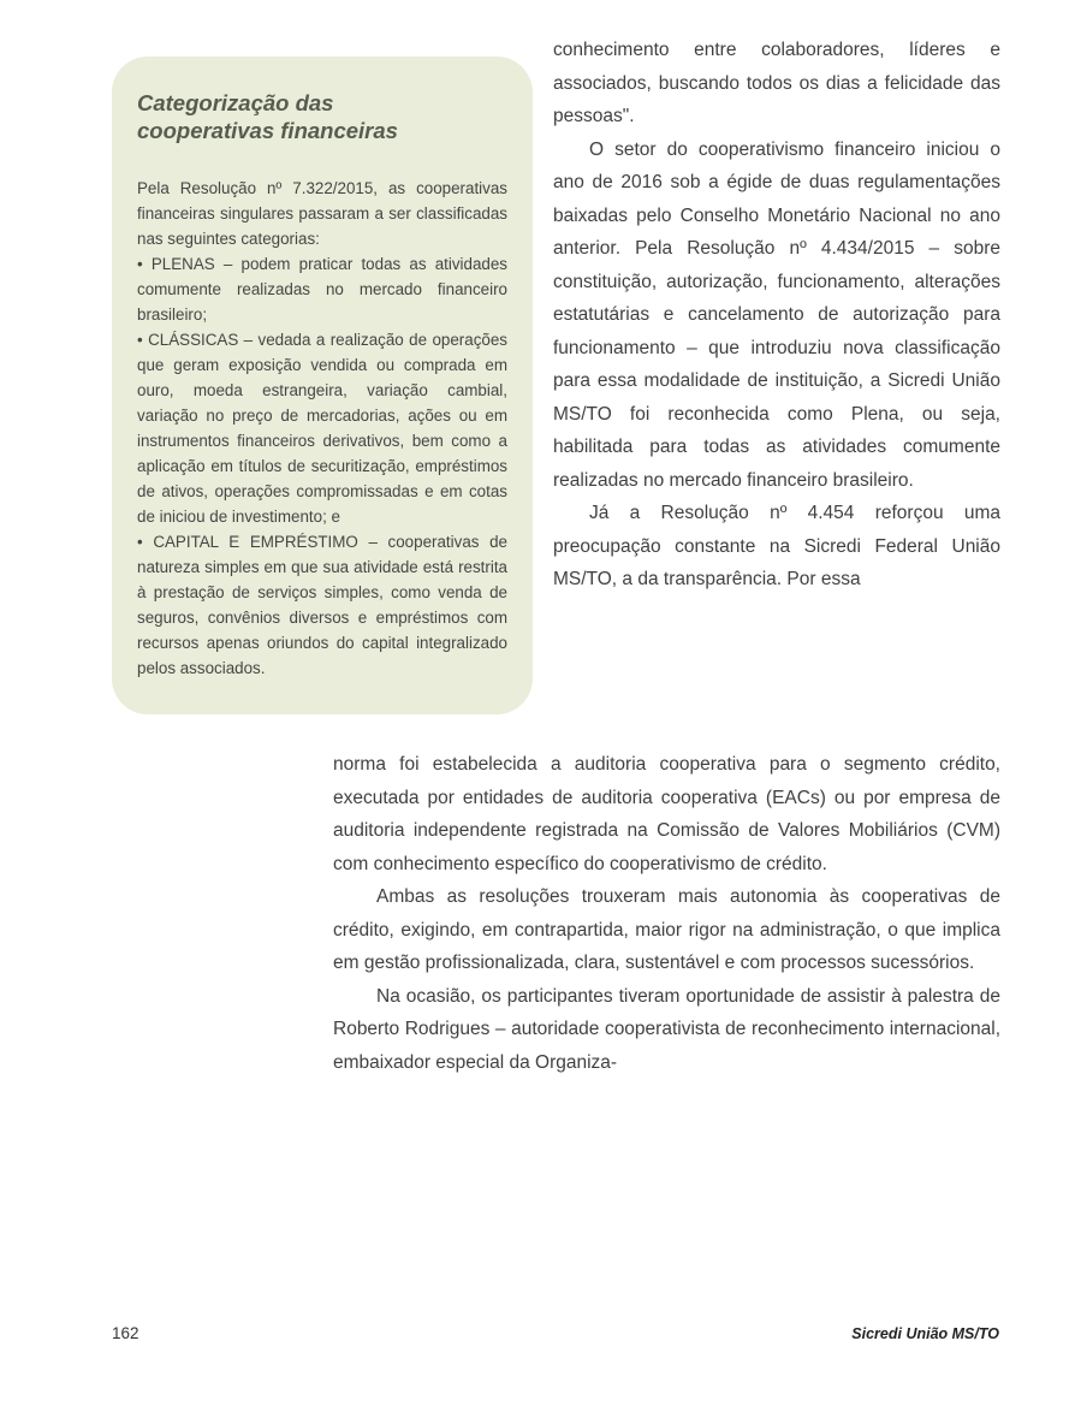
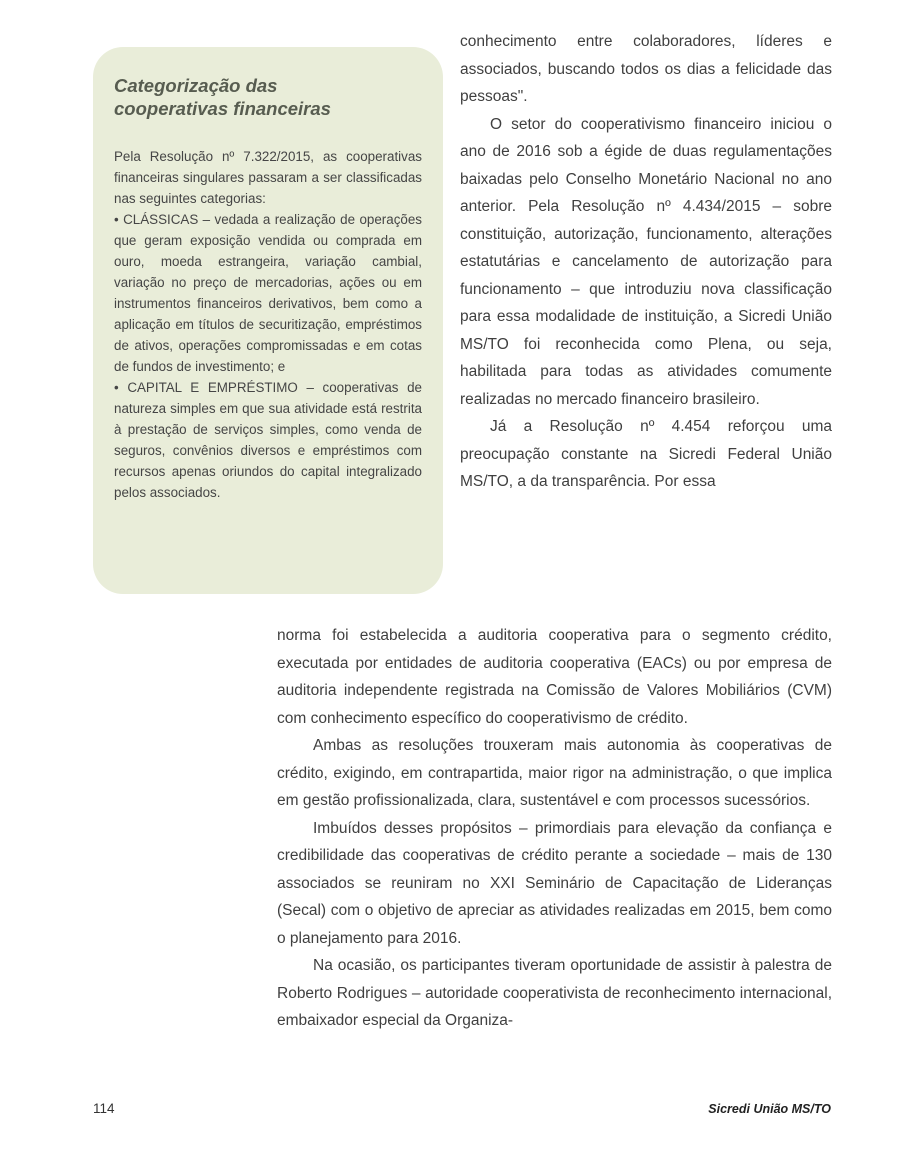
  Categorização das cooperativas financeiras
  Pela Resolução nº 7.322/2015, as cooperativas financeiras singulares passaram a ser classificadas nas seguintes categorias:
- • PLENAS – podem praticar todas as atividades comumente realizadas no mercado financeiro brasileiro;
- • CLÁSSICAS – vedada a realização de operações que geram exposição vendida ou comprada em ouro, moeda estrangeira, variação cambial, variação no preço de mercadorias, ações ou em instrumentos financeiros derivativos, bem como a aplicação em títulos de securitização, empréstimos de ativos, operações compromissadas e em cotas de iniciou de investimento; e
+ • CLÁSSICAS – vedada a realização de operações que geram exposição vendida ou comprada em ouro, moeda estrangeira, variação cambial, variação no preço de mercadorias, ações ou em instrumentos financeiros derivativos, bem como a aplicação em títulos de securitização, empréstimos de ativos, operações compromissadas e em cotas de fundos de investimento; e
  • CAPITAL E EMPRÉSTIMO – cooperativas de natureza simples em que sua atividade está restrita à prestação de serviços simples, como venda de seguros, convênios diversos e empréstimos com recursos apenas oriundos do capital integralizado pelos associados.
  conhecimento entre colaboradores, líderes e associados, buscando todos os dias a felicidade das pessoas".
  O setor do cooperativismo financeiro iniciou o ano de 2016 sob a égide de duas regulamentações baixadas pelo Conselho Monetário Nacional no ano anterior. Pela Resolução nº 4.434/2015 – sobre constituição, autorização, funcionamento, alterações estatutárias e cancelamento de autorização para funcionamento – que introduziu nova classificação para essa modalidade de instituição, a Sicredi União MS/TO foi reconhecida como Plena, ou seja, habilitada para todas as atividades comumente realizadas no mercado financeiro brasileiro.
  Já a Resolução nº 4.454 reforçou uma preocupação constante na Sicredi Federal União MS/TO, a da transparência. Por essa
  norma foi estabelecida a auditoria cooperativa para o segmento crédito, executada por entidades de auditoria cooperativa (EACs) ou por empresa de auditoria independente registrada na Comissão de Valores Mobiliários (CVM) com conhecimento específico do cooperativismo de crédito.
  Ambas as resoluções trouxeram mais autonomia às cooperativas de crédito, exigindo, em contrapartida, maior rigor na administração, o que implica em gestão profissionalizada, clara, sustentável e com processos sucessórios.
+ Imbuídos desses propósitos – primordiais para elevação da confiança e credibilidade das cooperativas de crédito perante a sociedade – mais de 130 associados se reuniram no XXI Seminário de Capacitação de Lideranças (Secal) com o objetivo de apreciar as atividades realizadas em 2015, bem como o planejamento para 2016.
  Na ocasião, os participantes tiveram oportunidade de assistir à palestra de Roberto Rodrigues – autoridade cooperativista de reconhecimento internacional, embaixador especial da Organiza-
- 162
+ 114
  Sicredi União MS/TO
